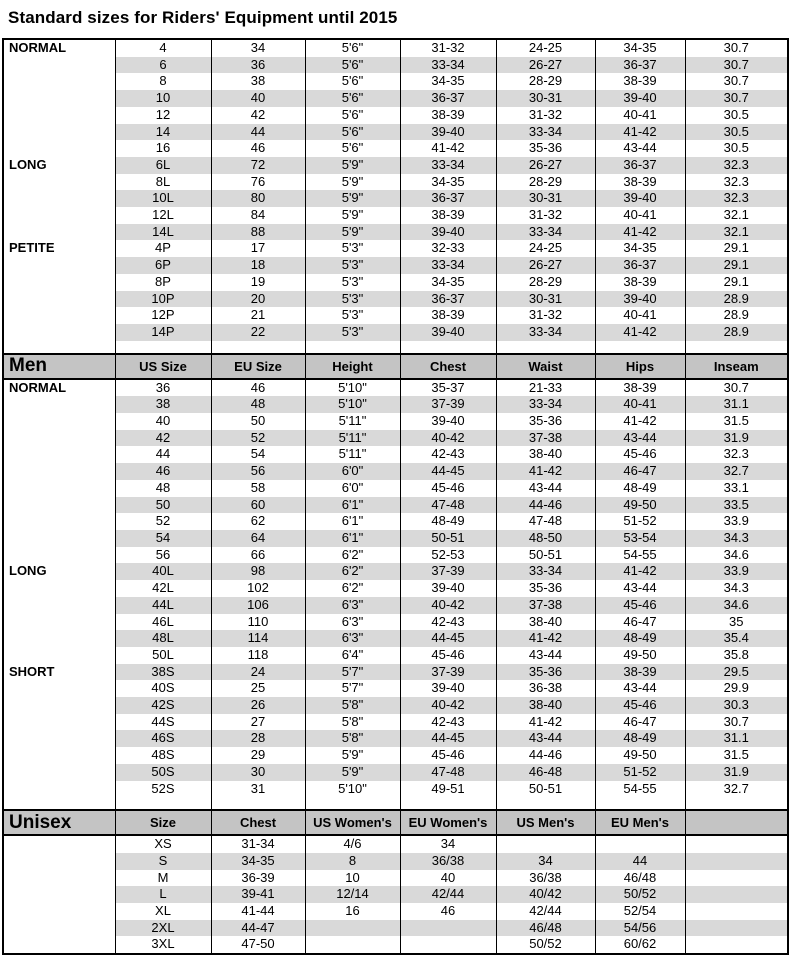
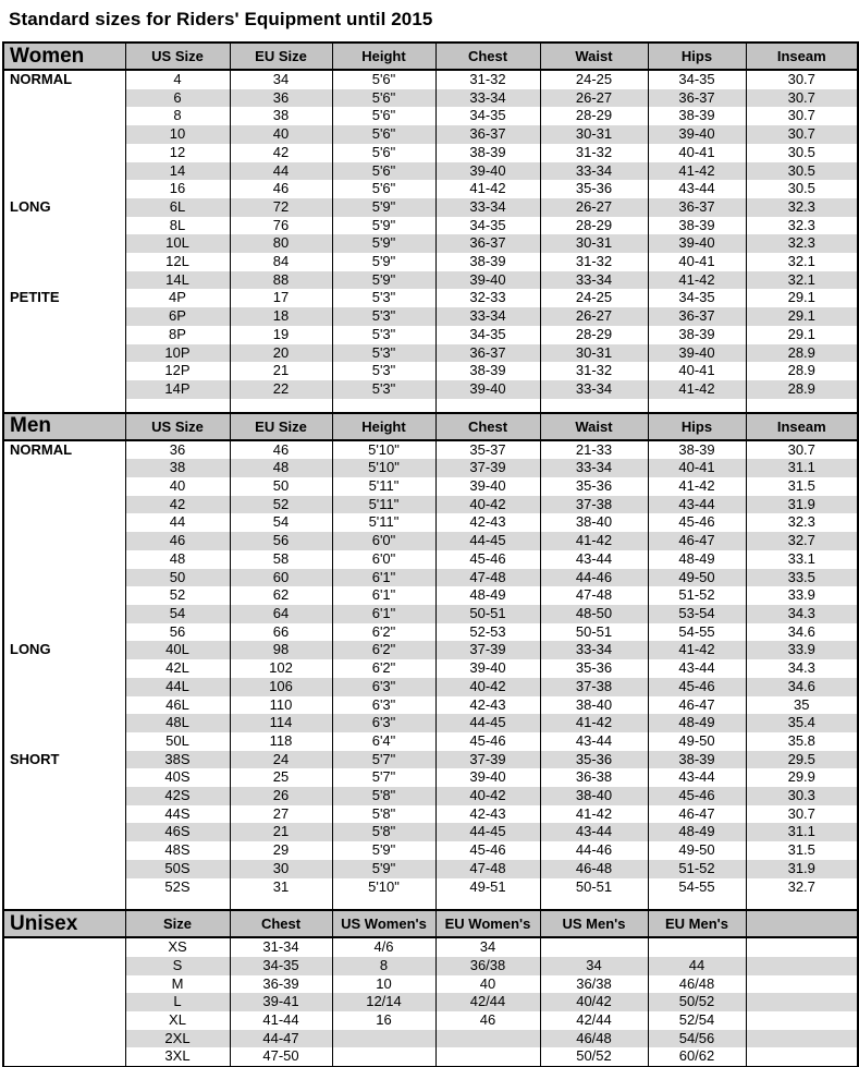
  Standard sizes for Riders' Equipment until 2015
+ Women	US Size	EU Size	Height	Chest	Waist	Hips	Inseam
  NORMAL	4	34	5'6"	31-32	24-25	34-35	30.7
  	6	36	5'6"	33-34	26-27	36-37	30.7
  	8	38	5'6"	34-35	28-29	38-39	30.7
  	10	40	5'6"	36-37	30-31	39-40	30.7
  	12	42	5'6"	38-39	31-32	40-41	30.5
  	14	44	5'6"	39-40	33-34	41-42	30.5
  	16	46	5'6"	41-42	35-36	43-44	30.5
  LONG	6L	72	5'9"	33-34	26-27	36-37	32.3
  	8L	76	5'9"	34-35	28-29	38-39	32.3
  	10L	80	5'9"	36-37	30-31	39-40	32.3
  	12L	84	5'9"	38-39	31-32	40-41	32.1
  	14L	88	5'9"	39-40	33-34	41-42	32.1
  PETITE	4P	17	5'3"	32-33	24-25	34-35	29.1
  	6P	18	5'3"	33-34	26-27	36-37	29.1
  	8P	19	5'3"	34-35	28-29	38-39	29.1
  	10P	20	5'3"	36-37	30-31	39-40	28.9
  	12P	21	5'3"	38-39	31-32	40-41	28.9
  	14P	22	5'3"	39-40	33-34	41-42	28.9
  Men	US Size	EU Size	Height	Chest	Waist	Hips	Inseam
  NORMAL	36	46	5'10"	35-37	21-33	38-39	30.7
  	38	48	5'10"	37-39	33-34	40-41	31.1
  	40	50	5'11"	39-40	35-36	41-42	31.5
  	42	52	5'11"	40-42	37-38	43-44	31.9
  	44	54	5'11"	42-43	38-40	45-46	32.3
  	46	56	6'0"	44-45	41-42	46-47	32.7
  	48	58	6'0"	45-46	43-44	48-49	33.1
  	50	60	6'1"	47-48	44-46	49-50	33.5
  	52	62	6'1"	48-49	47-48	51-52	33.9
  	54	64	6'1"	50-51	48-50	53-54	34.3
  	56	66	6'2"	52-53	50-51	54-55	34.6
  LONG	40L	98	6'2"	37-39	33-34	41-42	33.9
  	42L	102	6'2"	39-40	35-36	43-44	34.3
  	44L	106	6'3"	40-42	37-38	45-46	34.6
  	46L	110	6'3"	42-43	38-40	46-47	35
  	48L	114	6'3"	44-45	41-42	48-49	35.4
  	50L	118	6'4"	45-46	43-44	49-50	35.8
  SHORT	38S	24	5'7"	37-39	35-36	38-39	29.5
  	40S	25	5'7"	39-40	36-38	43-44	29.9
  	42S	26	5'8"	40-42	38-40	45-46	30.3
  	44S	27	5'8"	42-43	41-42	46-47	30.7
- 	46S	28	5'8"	44-45	43-44	48-49	31.1
+ 	46S	21	5'8"	44-45	43-44	48-49	31.1
  	48S	29	5'9"	45-46	44-46	49-50	31.5
  	50S	30	5'9"	47-48	46-48	51-52	31.9
  	52S	31	5'10"	49-51	50-51	54-55	32.7
  Unisex	Size	Chest	US Women's	EU Women's	US Men's	EU Men's
  	XS	31-34	4/6	34
  	S	34-35	8	36/38	34	44
  	M	36-39	10	40	36/38	46/48
  	L	39-41	12/14	42/44	40/42	50/52
  	XL	41-44	16	46	42/44	52/54
  	2XL	44-47			46/48	54/56
  	3XL	47-50			50/52	60/62
